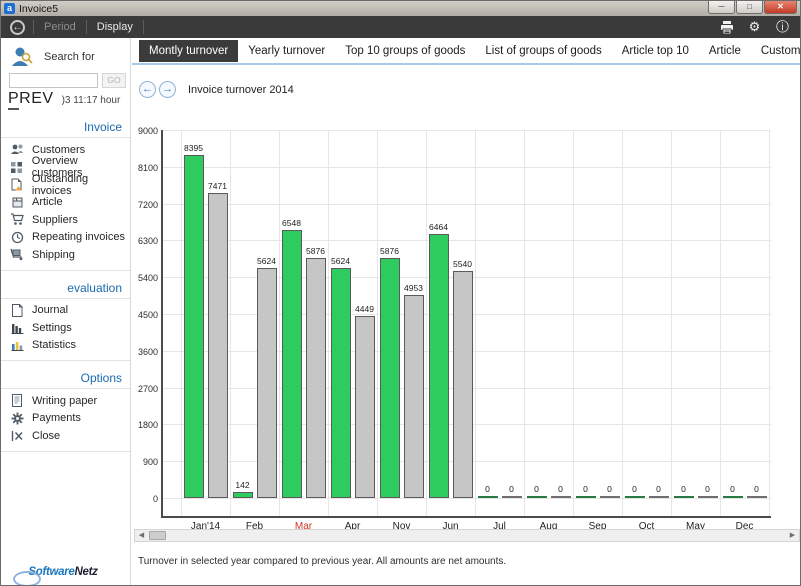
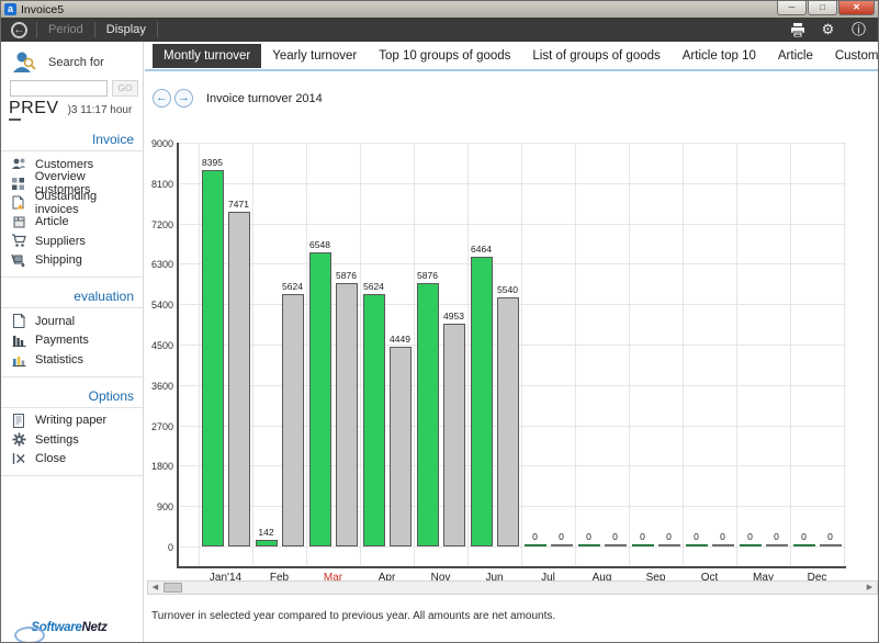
  a
  Invoice5
  ─
  □
  ✕
  ←
  Period
  Display
  ⚙
  ⓘ
  Search for
  GO
  PREV
  )3 11:17 hour
  Invoice
  Customers
  Overview customers
  Oustanding invoices
  Article
  Suppliers
- Repeating invoices
  Shipping
  evaluation
  Journal
- Settings
+ Payments
  Statistics
  Options
  Writing paper
- Payments
+ Settings
  Close
  SoftwareNetz
  Montly turnover
  Yearly turnover
  Top 10 groups of goods
  List of groups of goods
  Article top 10
  Article
  ←
  →
  Invoice turnover 2014
  0
  900
  1800
  2700
  3600
  4500
  5400
  6300
  7200
  8100
  9000
  8395
  7471
  Jan'14
  142
  5624
  Feb
  6548
  5876
  Mar
  5624
  4449
  Apr
  5876
  4953
  Nov
  6464
  5540
  Jun
  0
  0
  Jul
  0
  0
  Aug
  0
  0
  Sep
  0
  0
  Oct
  0
  0
  May
  0
  0
  Dec
  Turnover in selected year compared to previous year. All amounts are net amounts.
